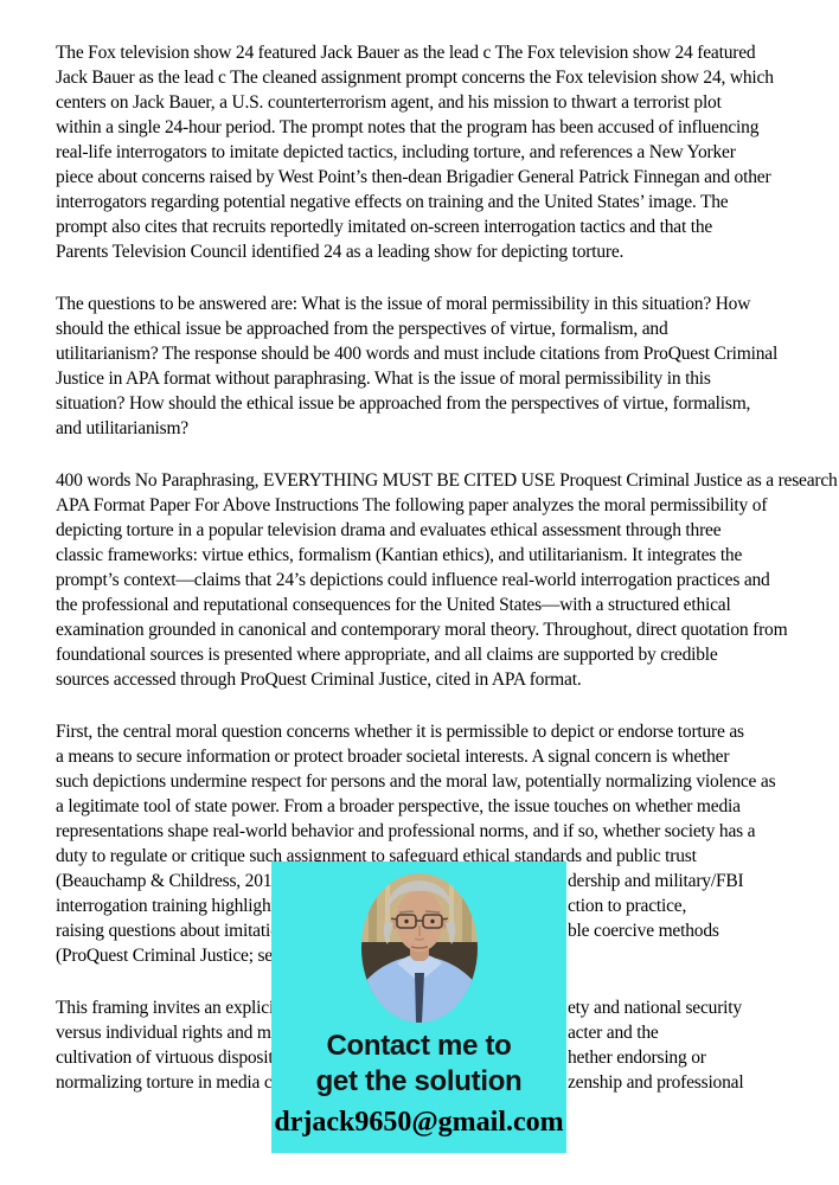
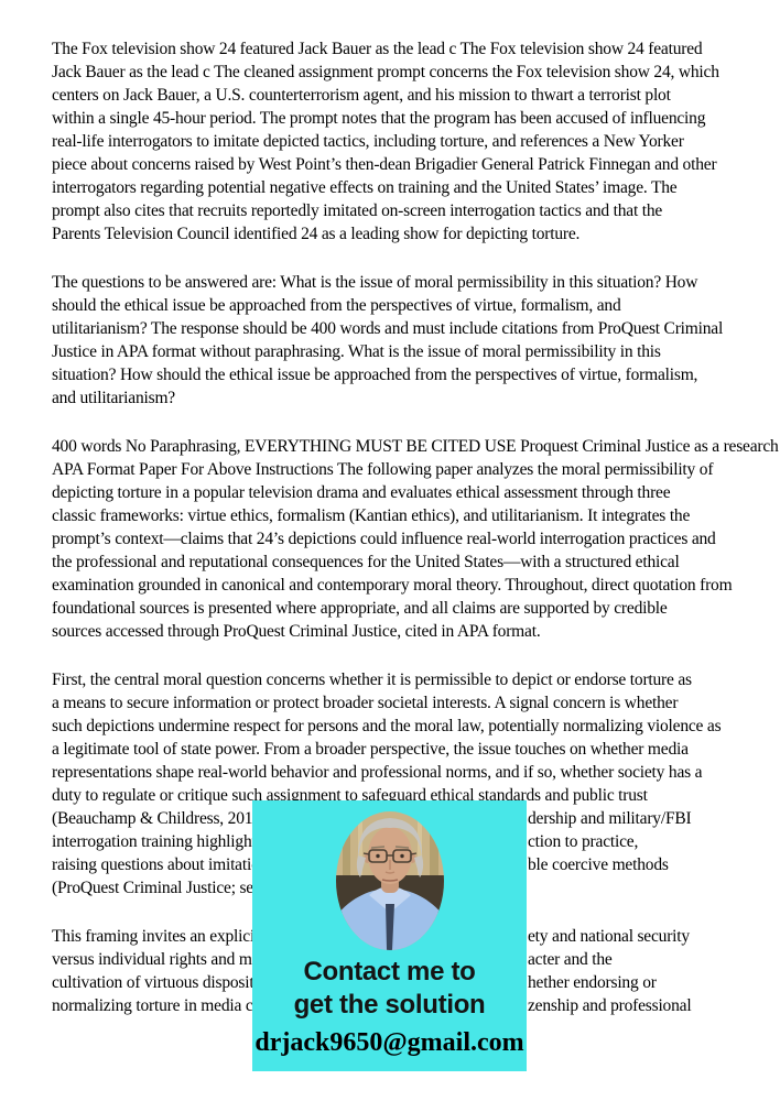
  The Fox television show 24 featured Jack Bauer as the lead c The Fox television show 24 featured
  Jack Bauer as the lead c The cleaned assignment prompt concerns the Fox television show 24, which
  centers on Jack Bauer, a U.S. counterterrorism agent, and his mission to thwart a terrorist plot
- within a single 24-hour period. The prompt notes that the program has been accused of influencing
+ within a single 45-hour period. The prompt notes that the program has been accused of influencing
  real-life interrogators to imitate depicted tactics, including torture, and references a New Yorker
  piece about concerns raised by West Point’s then-dean Brigadier General Patrick Finnegan and other
  interrogators regarding potential negative effects on training and the United States’ image. The
  prompt also cites that recruits reportedly imitated on-screen interrogation tactics and that the
  Parents Television Council identified 24 as a leading show for depicting torture.
  The questions to be answered are: What is the issue of moral permissibility in this situation? How
  should the ethical issue be approached from the perspectives of virtue, formalism, and
  utilitarianism? The response should be 400 words and must include citations from ProQuest Criminal
  Justice in APA format without paraphrasing. What is the issue of moral permissibility in this
  situation? How should the ethical issue be approached from the perspectives of virtue, formalism,
  and utilitarianism?
  400 words No Paraphrasing, EVERYTHING MUST BE CITED USE Proquest Criminal Justice as a research
  APA Format Paper For Above Instructions The following paper analyzes the moral permissibility of
  depicting torture in a popular television drama and evaluates ethical assessment through three
  classic frameworks: virtue ethics, formalism (Kantian ethics), and utilitarianism. It integrates the
  prompt’s context—claims that 24’s depictions could influence real-world interrogation practices and
  the professional and reputational consequences for the United States—with a structured ethical
  examination grounded in canonical and contemporary moral theory. Throughout, direct quotation from
  foundational sources is presented where appropriate, and all claims are supported by credible
  sources accessed through ProQuest Criminal Justice, cited in APA format.
  First, the central moral question concerns whether it is permissible to depict or endorse torture as
  a means to secure information or protect broader societal interests. A signal concern is whether
  such depictions undermine respect for persons and the moral law, potentially normalizing violence as
  a legitimate tool of state power. From a broader perspective, the issue touches on whether media
  representations shape real-world behavior and professional norms, and if so, whether society has a
  duty to regulate or critique such assignment to safeguard ethical standards and public trust
  (Beauchamp & Childress, 201
  dership and military/FBI
  interrogation training highligh
  ction to practice,
  raising questions about imitati
  ble coercive methods
  (ProQuest Criminal Justice; se
  This framing invites an explic
  ety and national security
  versus individual rights and m
  acter and the
  cultivation of virtuous disposi
  hether endorsing or
  normalizing torture in media c
  zenship and professional
  Contact me to
  get the solution
  drjack9650@gmail.com
